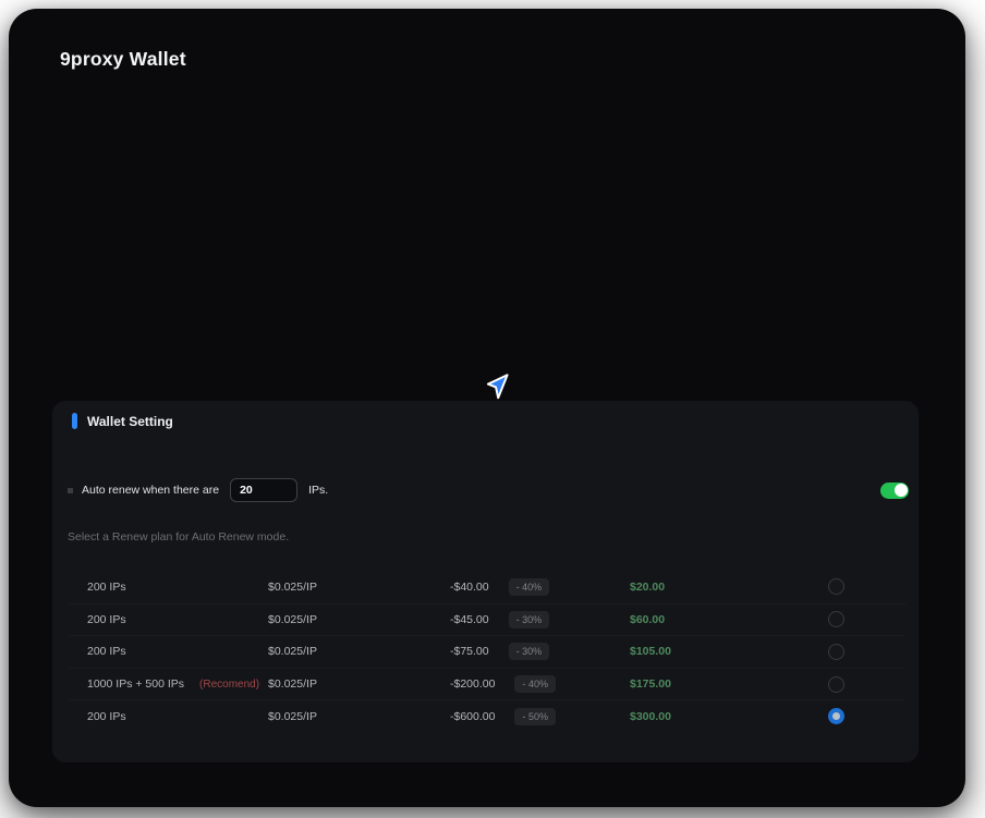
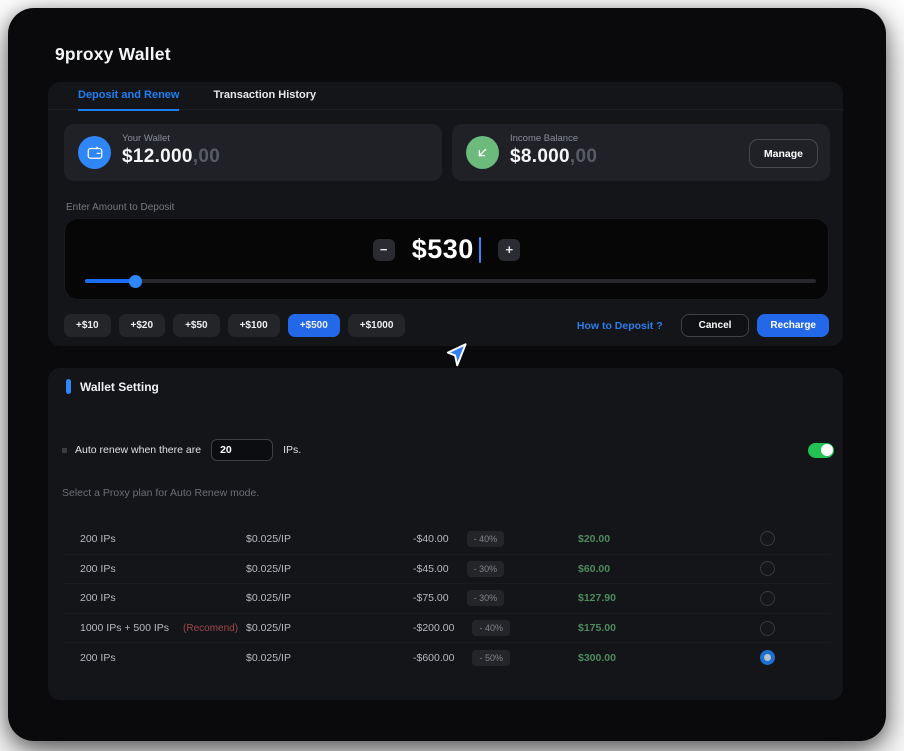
  9proxy Wallet
+ Deposit and Renew
+ Transaction History
+ Your Wallet
+ $12.000,00
+ Income Balance
+ $8.000,00
+ Manage
+ Enter Amount to Deposit
+ −
+ $530
+ +
+ +$10
+ +$20
+ +$50
+ +$100
+ +$500
+ +$1000
+ How to Deposit ?
+ Cancel
+ Recharge
  Wallet Setting
  Auto renew when there are
  20
  IPs.
- Select a Renew plan for Auto Renew mode.
+ Select a Proxy plan for Auto Renew mode.
  200 IPs
  $0.025/IP
  -$40.00
  - 40%
  $20.00
  200 IPs
  $0.025/IP
  -$45.00
  - 30%
  $60.00
  200 IPs
  $0.025/IP
  -$75.00
  - 30%
- $105.00
+ $127.90
  1000 IPs + 500 IPs (Recomend)
  $0.025/IP
  -$200.00
  - 40%
  $175.00
  200 IPs
  $0.025/IP
  -$600.00
  - 50%
  $300.00
